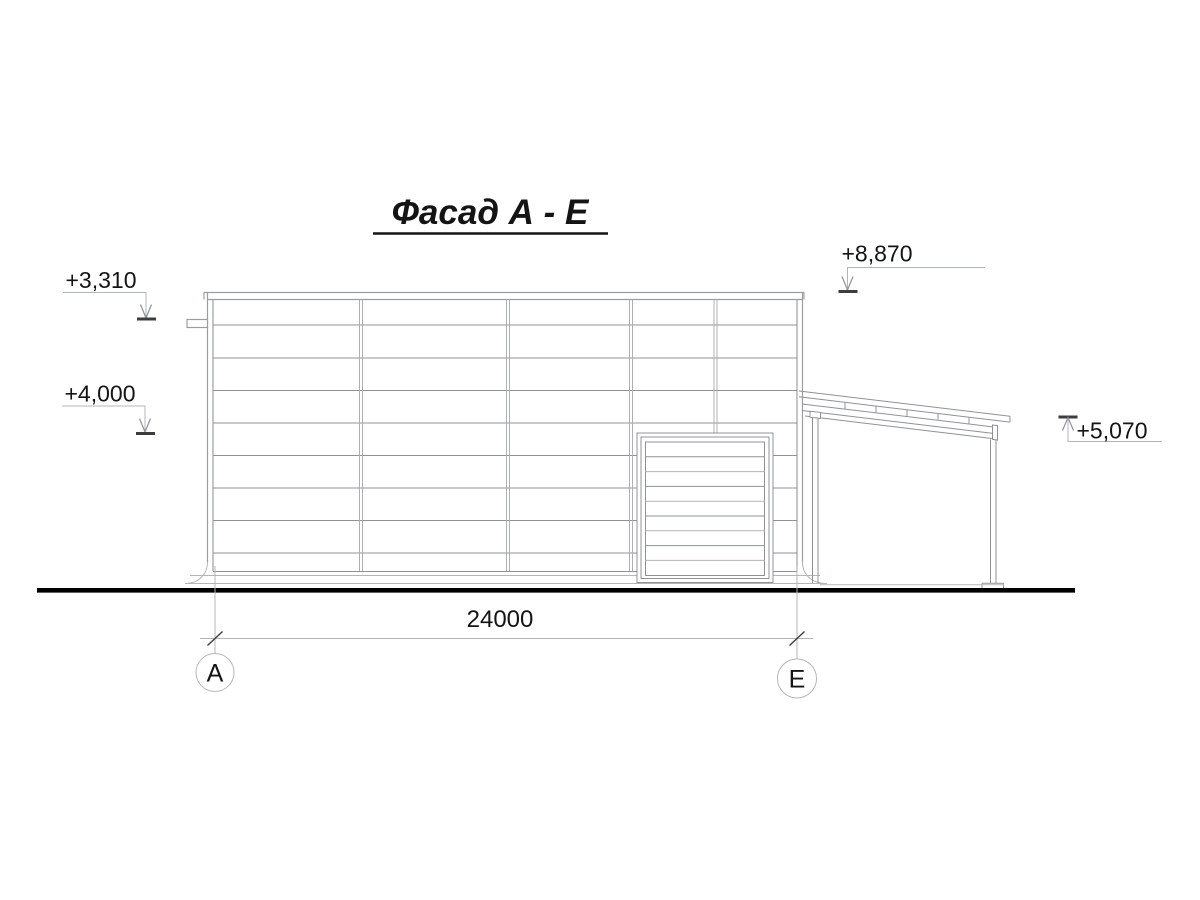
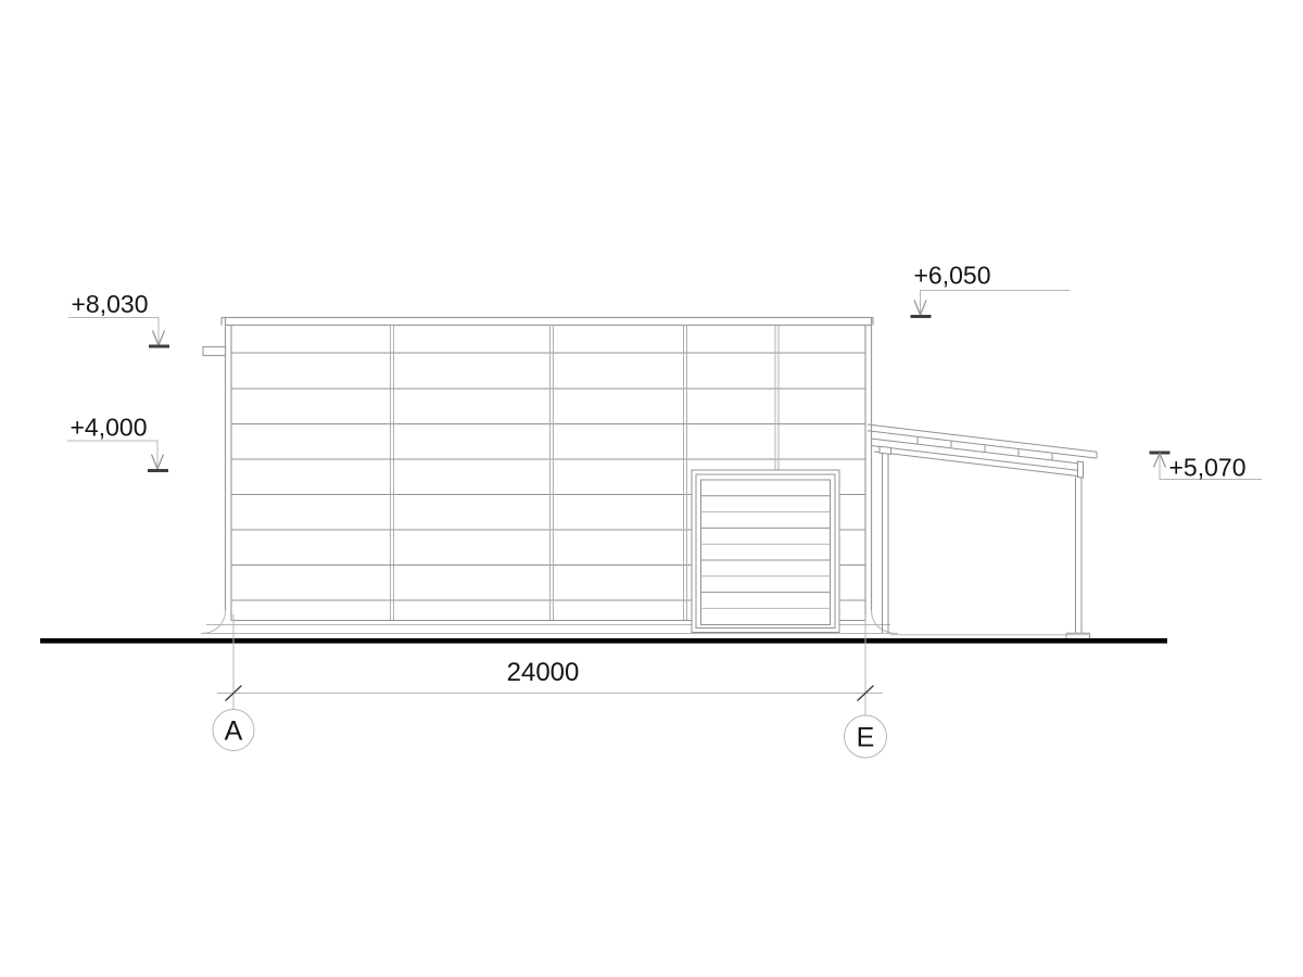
- Фасад А - Е
  24000
  А
  Е
- +3,310
+ +8,030
  +4,000
- +8,870
+ +6,050
  +5,070
